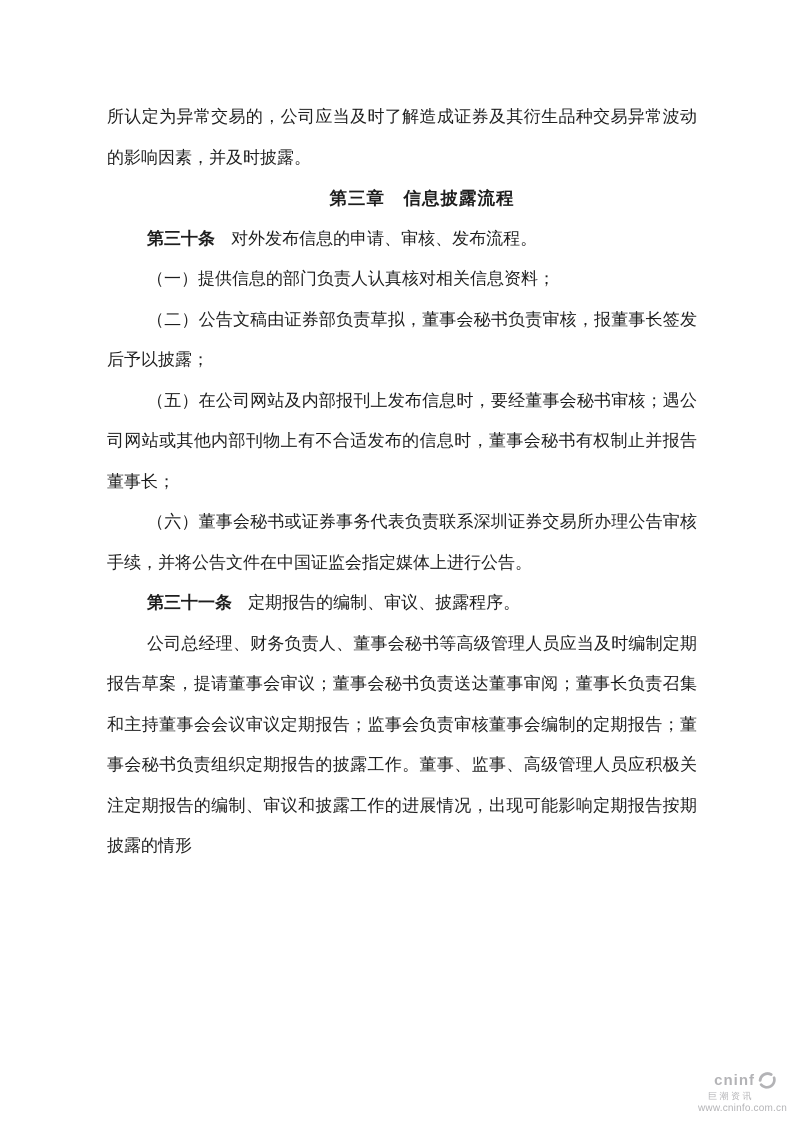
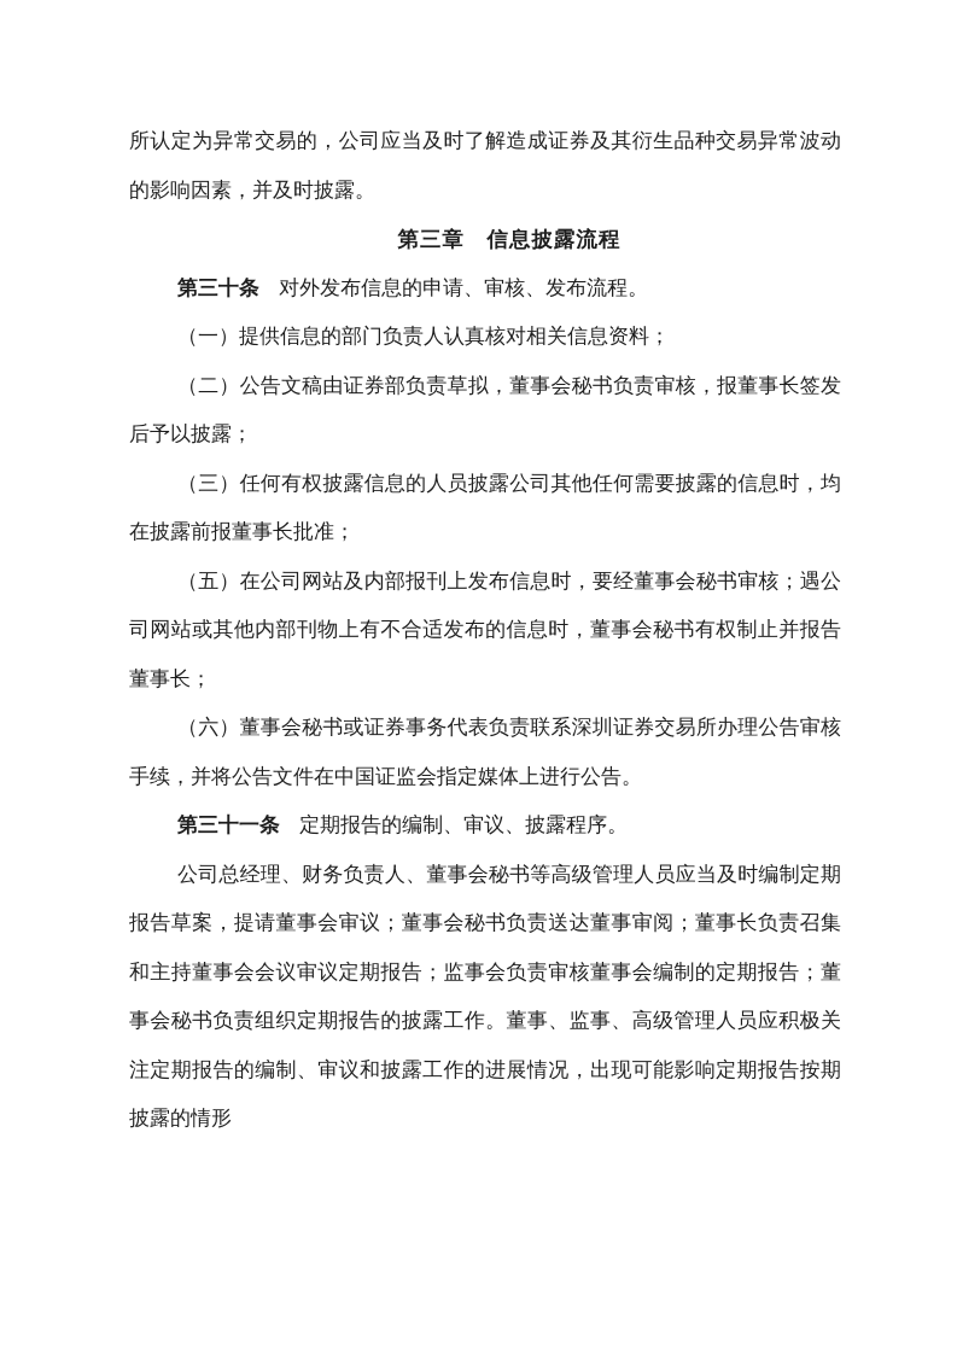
  所认定为异常交易的，公司应当及时了解造成证券及其衍生品种交易异常波动的影响因素，并及时披露。
  第三章 信息披露流程
  第三十条 对外发布信息的申请、审核、发布流程。
  （一）提供信息的部门负责人认真核对相关信息资料；
  （二）公告文稿由证券部负责草拟，董事会秘书负责审核，报董事长签发后予以披露；
+ （三）任何有权披露信息的人员披露公司其他任何需要披露的信息时，均在披露前报董事长批准；
  （五）在公司网站及内部报刊上发布信息时，要经董事会秘书审核；遇公司网站或其他内部刊物上有不合适发布的信息时，董事会秘书有权制止并报告董事长；
  （六）董事会秘书或证券事务代表负责联系深圳证券交易所办理公告审核手续，并将公告文件在中国证监会指定媒体上进行公告。
  第三十一条 定期报告的编制、审议、披露程序。
  公司总经理、财务负责人、董事会秘书等高级管理人员应当及时编制定期报告草案，提请董事会审议；董事会秘书负责送达董事审阅；董事长负责召集和主持董事会会议审议定期报告；监事会负责审核董事会编制的定期报告；董事会秘书负责组织定期报告的披露工作。董事、监事、高级管理人员应积极关注定期报告的编制、审议和披露工作的进展情况，出现可能影响定期报告按期披露的情形
- cninf
- 巨潮资讯
- www.cninfo.com.cn
